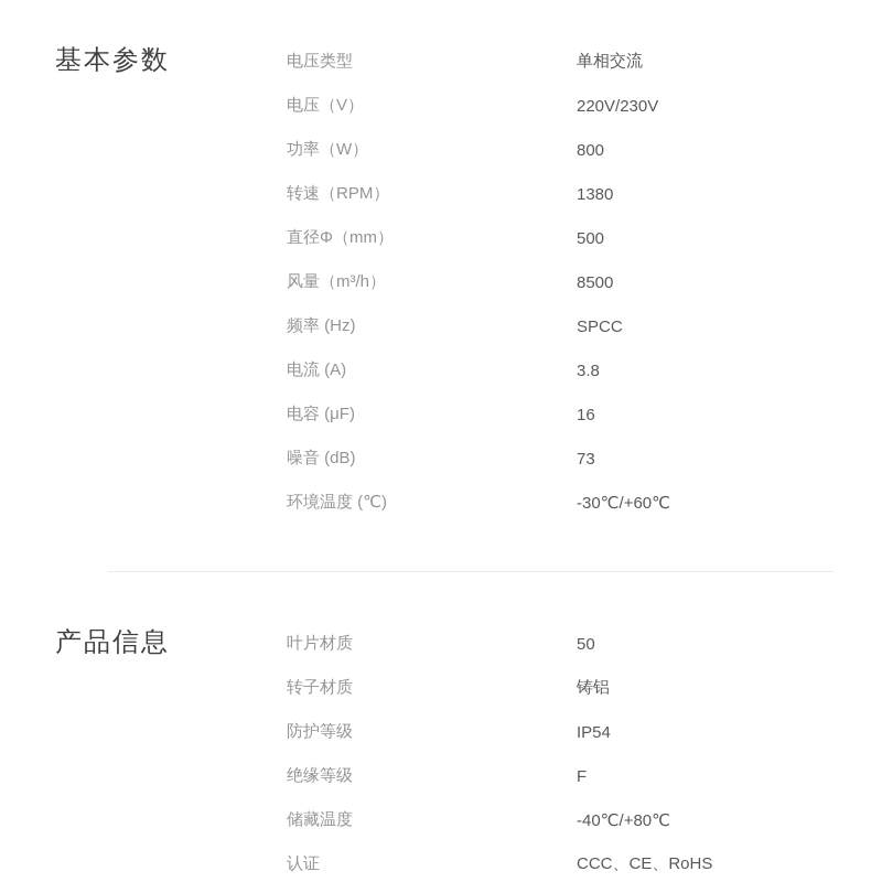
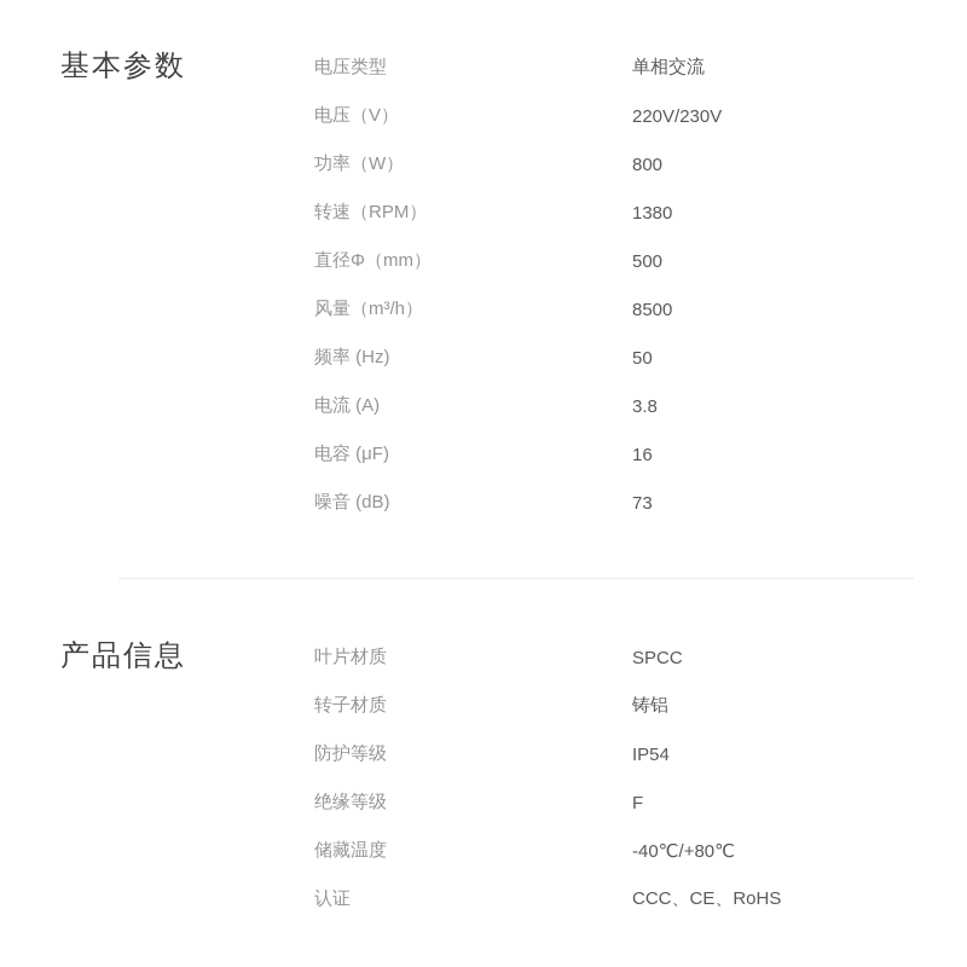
  基本参数
  电压类型
  单相交流
  电压（V）
  220V/230V
  功率（W）
  800
  转速（RPM）
  1380
  直径Φ（mm）
  500
  风量（m³/h）
  8500
  频率 (Hz)
- SPCC
+ 50
  电流 (A)
  3.8
  电容 (μF)
  16
  噪音 (dB)
  73
- 环境温度 (℃)
- -30℃/+60℃
  产品信息
  叶片材质
- 50
+ SPCC
  转子材质
  铸铝
  防护等级
  IP54
  绝缘等级
  F
  储藏温度
  -40℃/+80℃
  认证
  CCC、CE、RoHS
